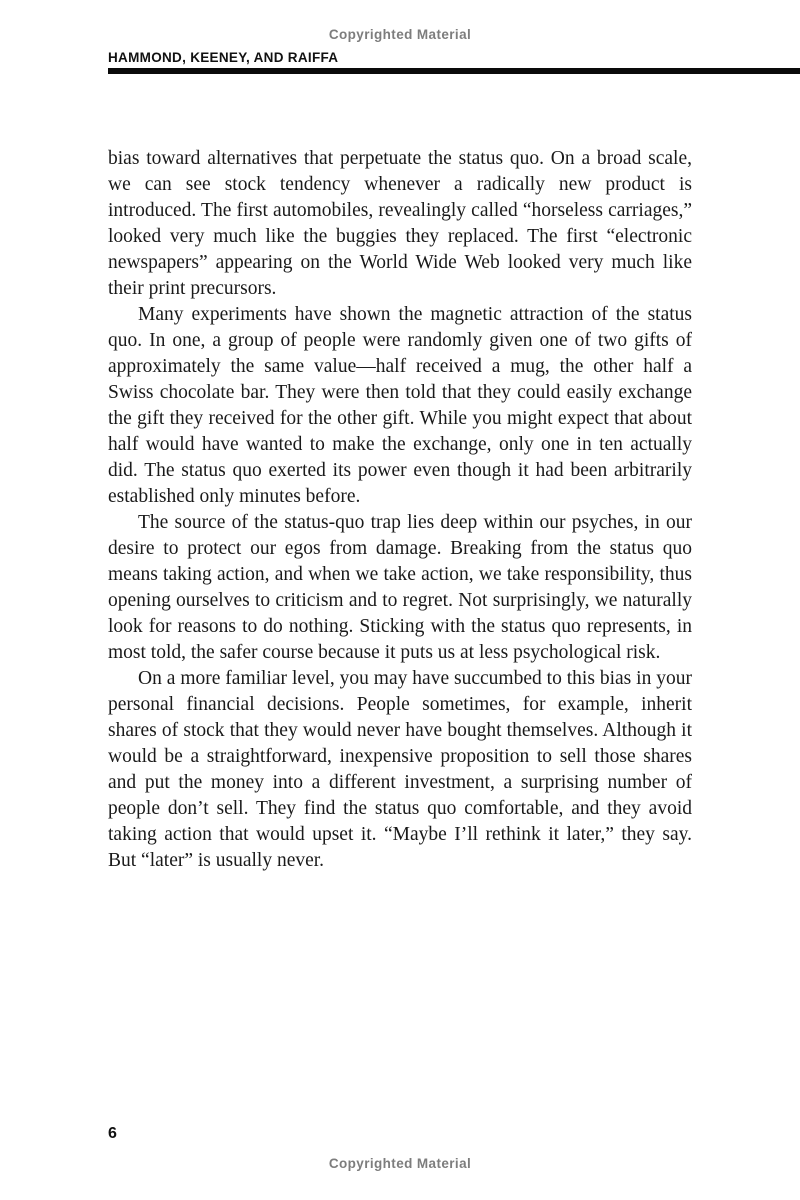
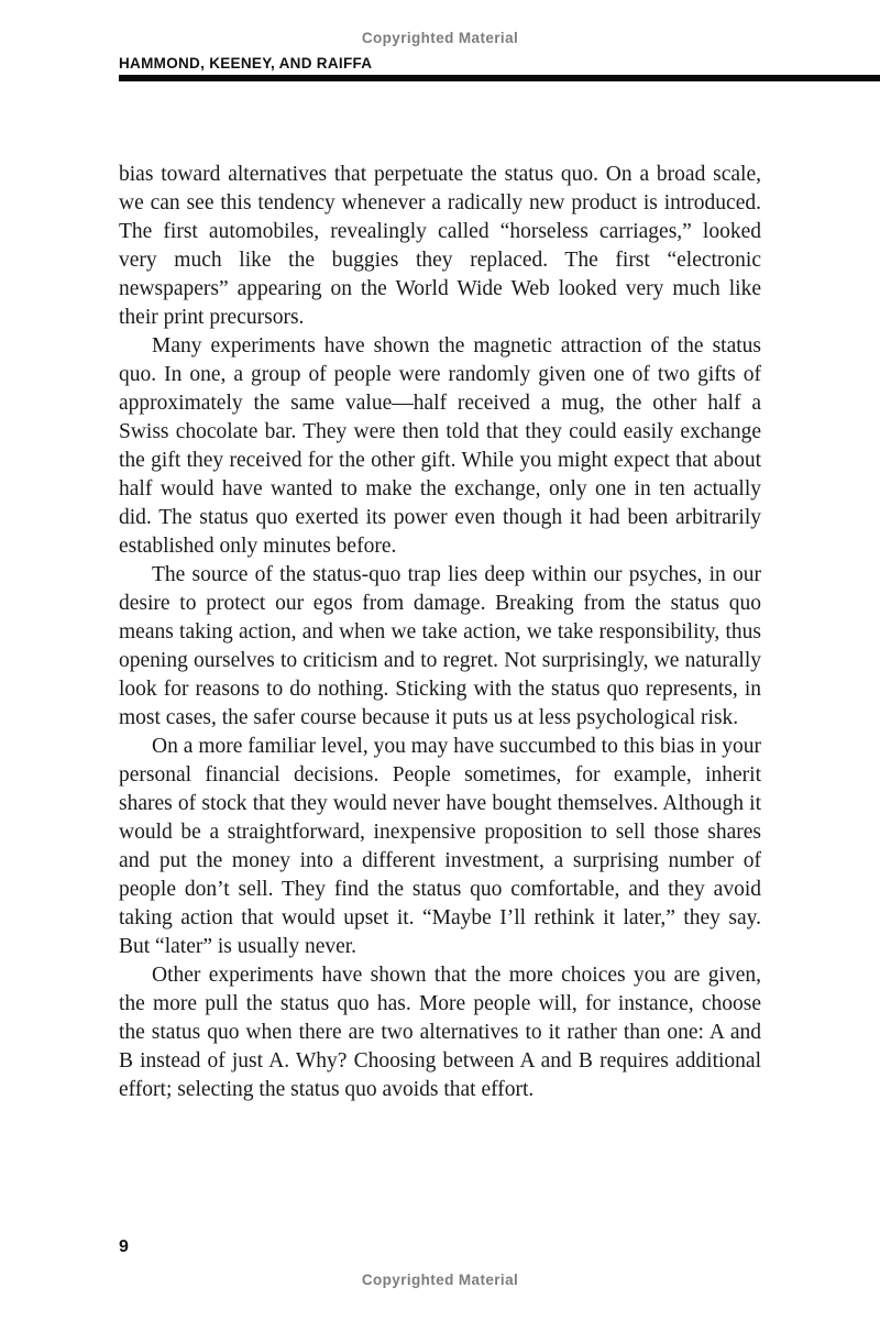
  Copyrighted Material
  HAMMOND, KEENEY, AND RAIFFA
- bias toward alternatives that perpetuate the status quo. On a broad scale, we can see stock tendency whenever a radically new product is introduced. The first automobiles, revealingly called “horseless carriages,” looked very much like the buggies they replaced. The first “electronic newspapers” appearing on the World Wide Web looked very much like their print precursors.
+ bias toward alternatives that perpetuate the status quo. On a broad scale, we can see this tendency whenever a radically new product is introduced. The first automobiles, revealingly called “horseless carriages,” looked very much like the buggies they replaced. The first “electronic newspapers” appearing on the World Wide Web looked very much like their print precursors.
  Many experiments have shown the magnetic attraction of the status quo. In one, a group of people were randomly given one of two gifts of approximately the same value—half received a mug, the other half a Swiss chocolate bar. They were then told that they could easily exchange the gift they received for the other gift. While you might expect that about half would have wanted to make the exchange, only one in ten actually did. The status quo exerted its power even though it had been arbitrarily established only minutes before.
- The source of the status-quo trap lies deep within our psyches, in our desire to protect our egos from damage. Breaking from the status quo means taking action, and when we take action, we take responsibility, thus opening ourselves to criticism and to regret. Not surprisingly, we naturally look for reasons to do nothing. Sticking with the status quo represents, in most told, the safer course because it puts us at less psychological risk.
+ The source of the status-quo trap lies deep within our psyches, in our desire to protect our egos from damage. Breaking from the status quo means taking action, and when we take action, we take responsibility, thus opening ourselves to criticism and to regret. Not surprisingly, we naturally look for reasons to do nothing. Sticking with the status quo represents, in most cases, the safer course because it puts us at less psychological risk.
  On a more familiar level, you may have succumbed to this bias in your personal financial decisions. People sometimes, for example, inherit shares of stock that they would never have bought themselves. Although it would be a straightforward, inexpensive proposition to sell those shares and put the money into a different investment, a surprising number of people don’t sell. They find the status quo comfortable, and they avoid taking action that would upset it. “Maybe I’ll rethink it later,” they say. But “later” is usually never.
+ Other experiments have shown that the more choices you are given, the more pull the status quo has. More people will, for instance, choose the status quo when there are two alternatives to it rather than one: A and B instead of just A. Why? Choosing between A and B requires additional effort; selecting the status quo avoids that effort.
- 6
+ 9
  Copyrighted Material
